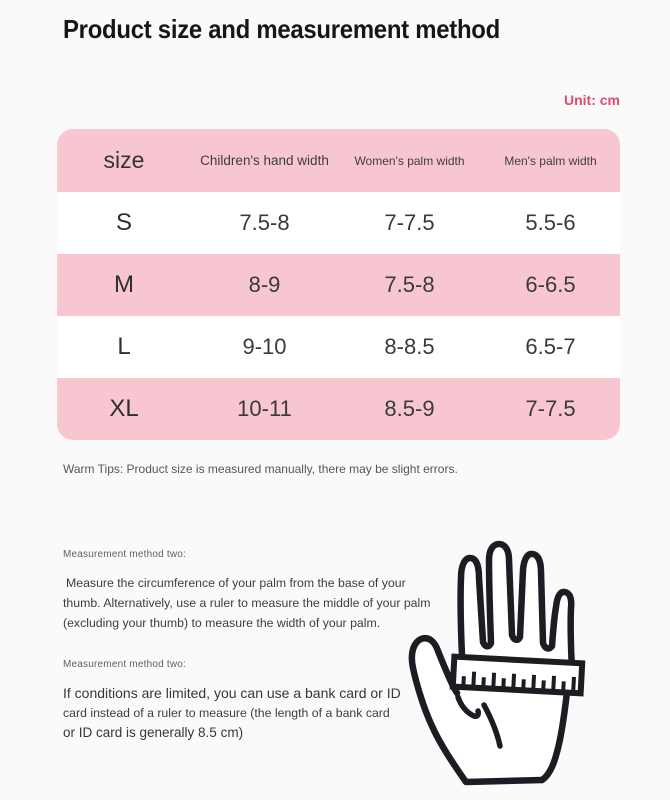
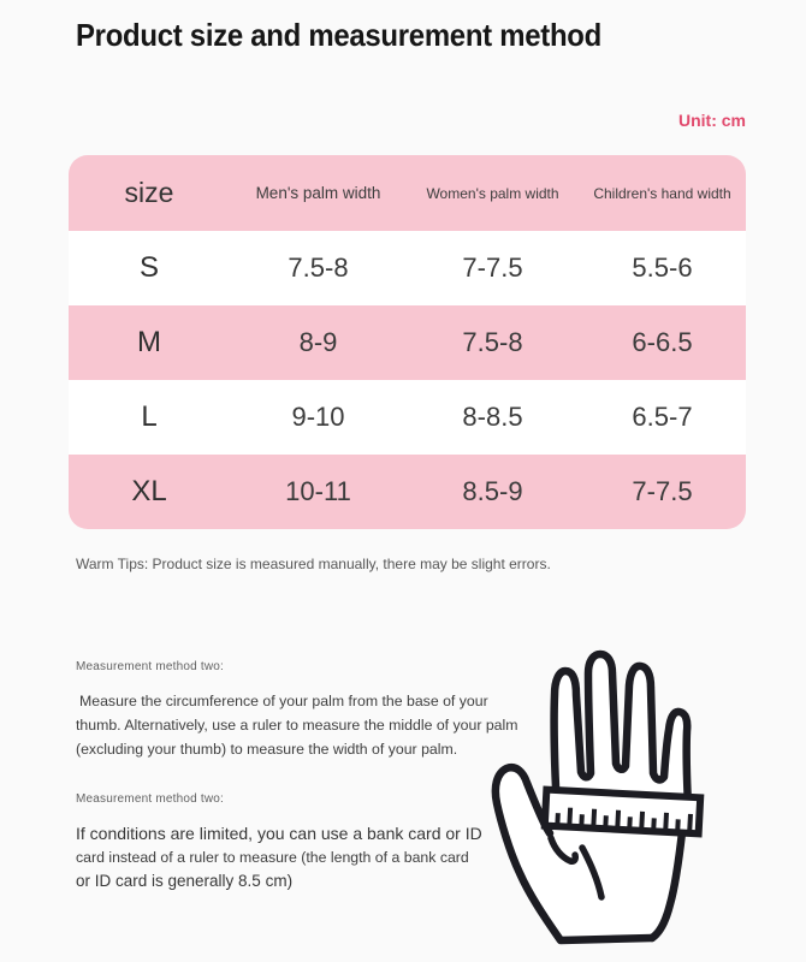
  Product size and measurement method
  Unit: cm
  size
- Children's hand width
+ Men's palm width
  Women's palm width
- Men's palm width
+ Children's hand width
  S
  7.5-8
  7-7.5
  5.5-6
  M
  8-9
  7.5-8
  6-6.5
  L
  9-10
  8-8.5
  6.5-7
  XL
  10-11
  8.5-9
  7-7.5
  Warm Tips: Product size is measured manually, there may be slight errors.
  Measurement method two:
  Measure the circumference of your palm from the base of your
  thumb. Alternatively, use a ruler to measure the middle of your palm
  (excluding your thumb) to measure the width of your palm.
  Measurement method two:
  If conditions are limited, you can use a bank card or ID
  card instead of a ruler to measure (the length of a bank card
  or ID card is generally 8.5 cm)
